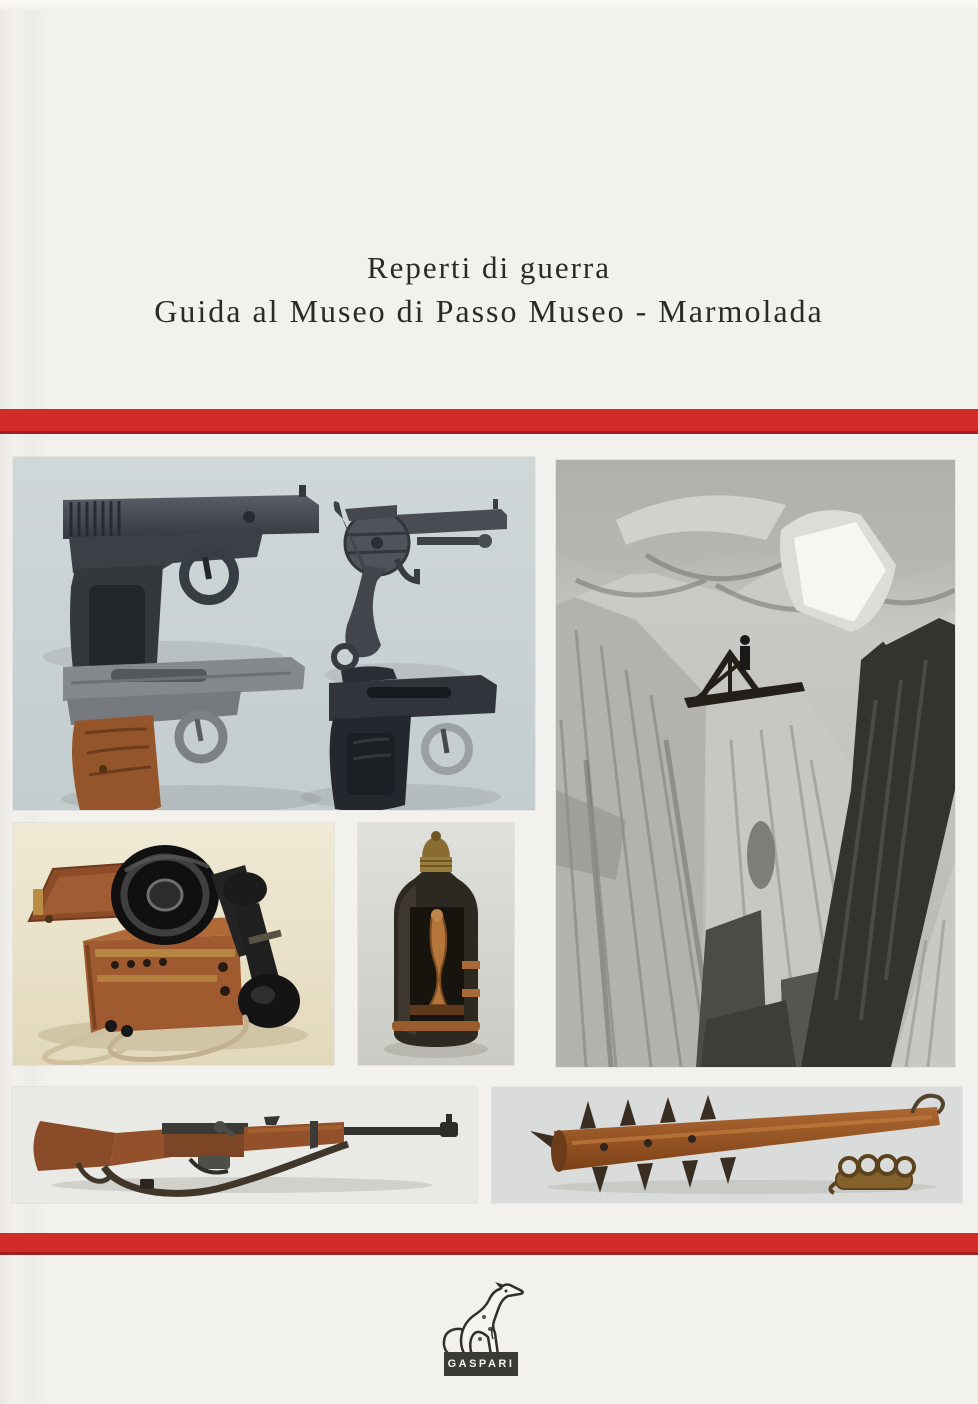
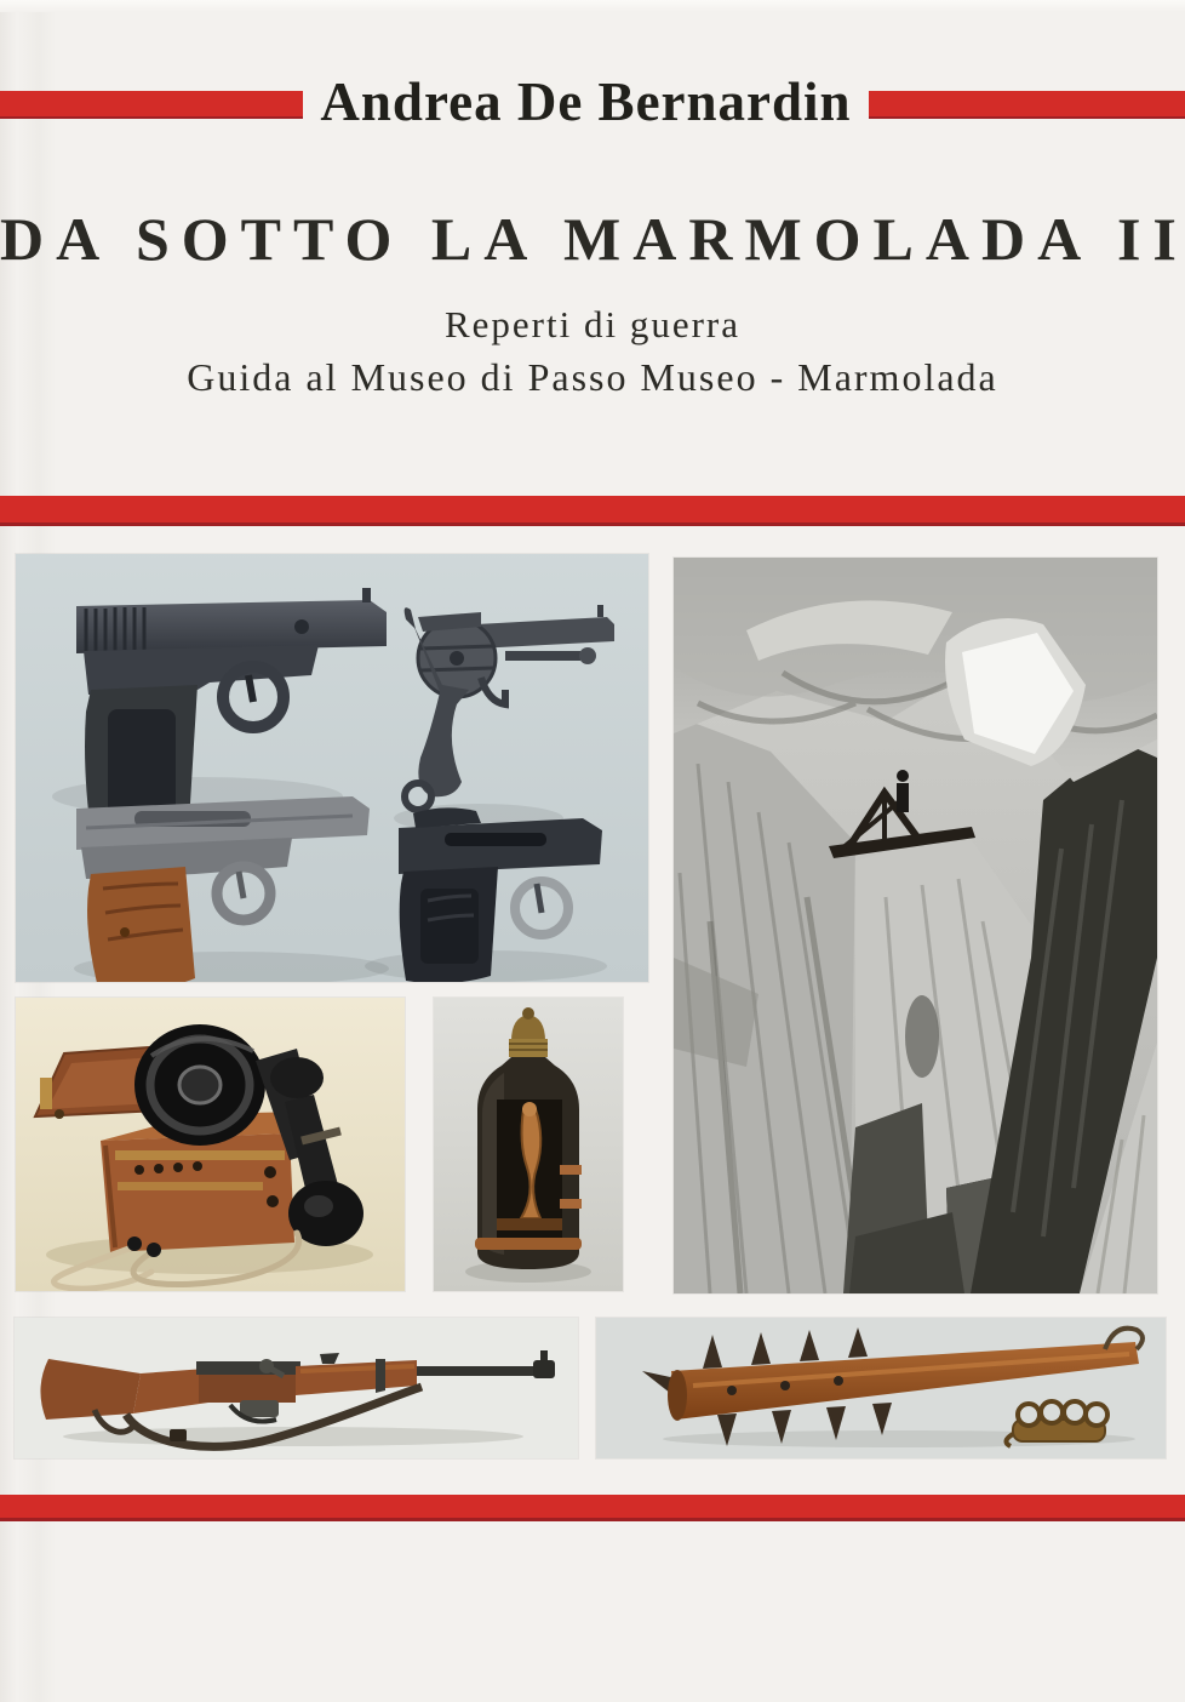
+ Andrea De Bernardin
+ DA SOTTO LA MARMOLADA II
  Reperti di guerra
  Guida al Museo di Passo Museo - Marmolada
- GASPARI
